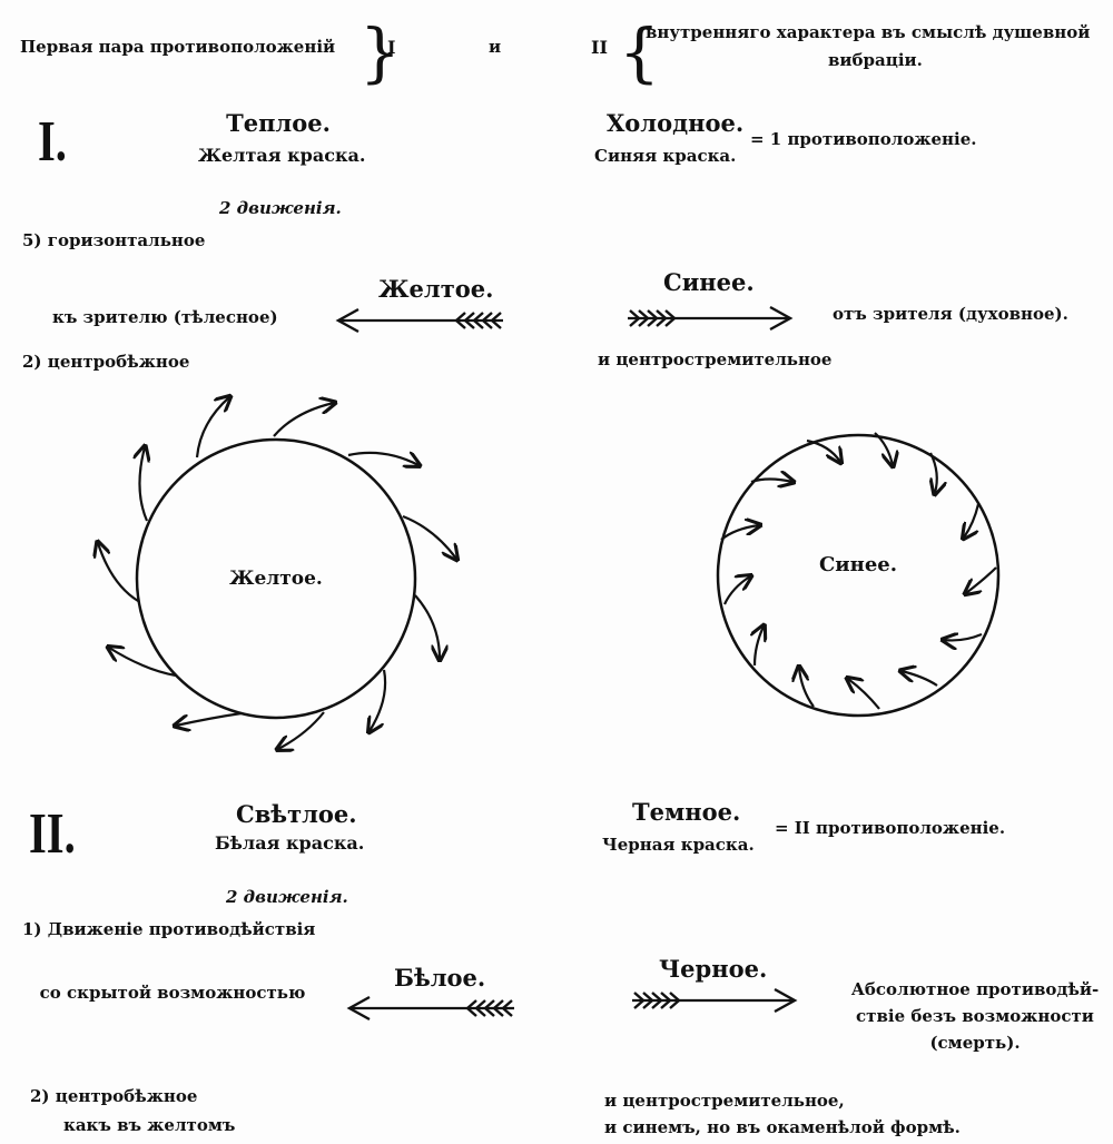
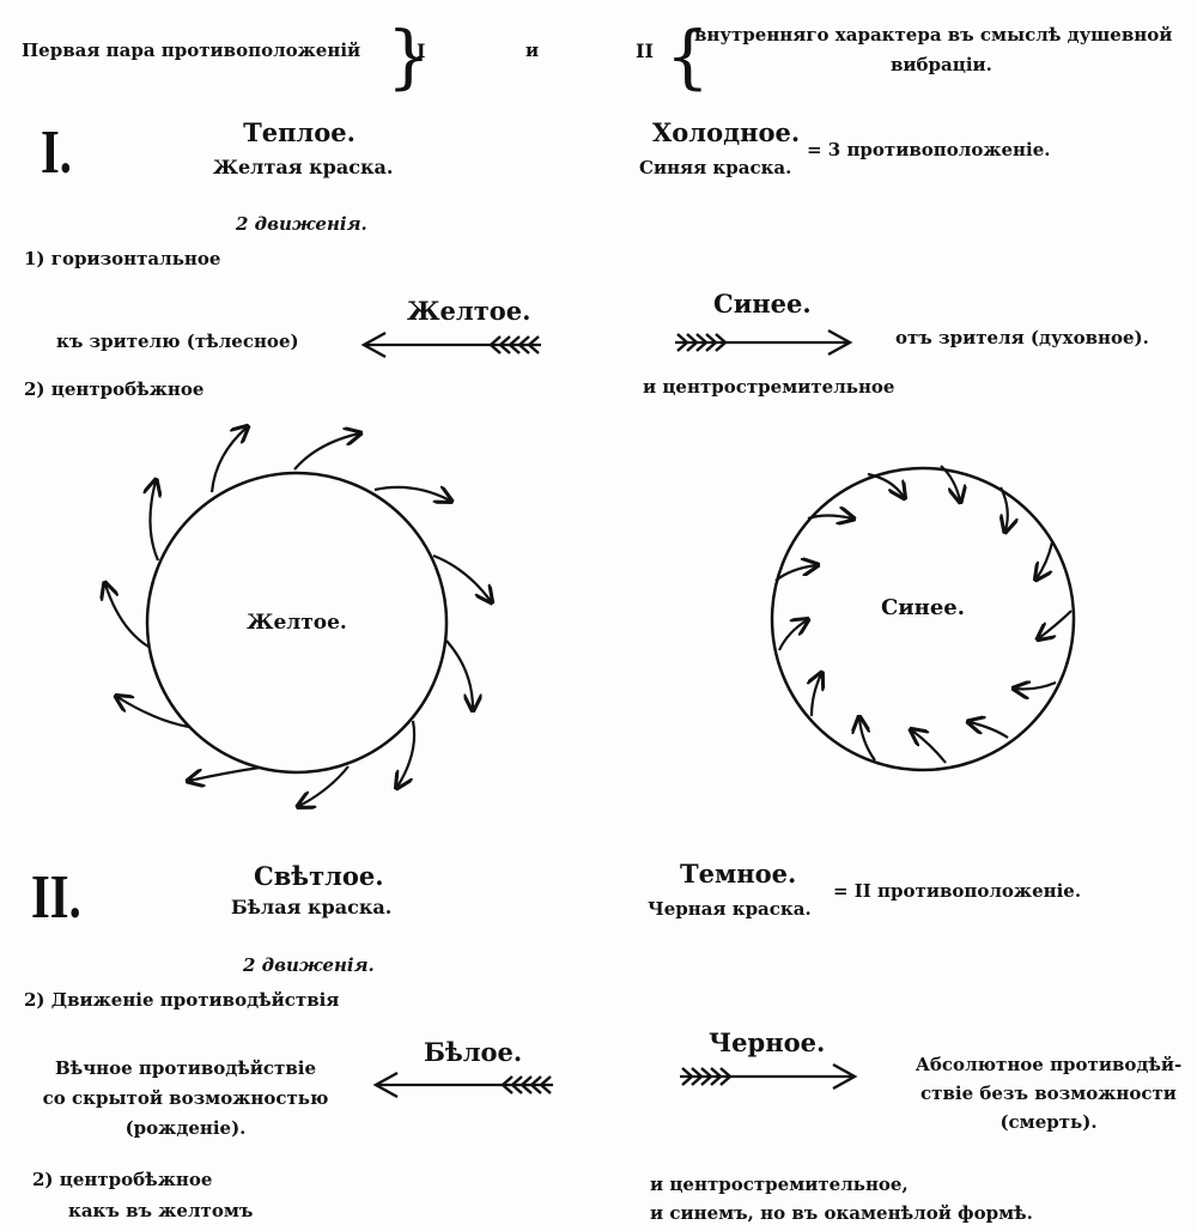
  Первая пара противоположеній
  }
  I
  и
  II
  {
  внутренняго характера въ смыслѣ душевной
  вибраціи.
  I.
  Теплое.
  Желтая краска.
  Холодное.
  Синяя краска.
- = 1 противоположеніе.
+ = 3 противоположеніе.
  2 движенія.
- 5) горизонтальное
+ 1) горизонтальное
  Желтое.
  Синее.
  къ зрителю (тѣлесное)
  отъ зрителя (духовное).
  2) центробѣжное
  и центростремительное
  Желтое.
  Синее.
  II.
  Свѣтлое.
  Бѣлая краска.
  Темное.
  Черная краска.
  = II противоположеніе.
  2 движенія.
- 1) Движеніе противодѣйствія
+ 2) Движеніе противодѣйствія
  Бѣлое.
  Черное.
+ Вѣчное противодѣйствіе
  со скрытой возможностью
+ (рожденіе).
  Абсолютное противодѣй-
  ствіе безъ возможности
  (смерть).
  2) центробѣжное
  какъ въ желтомъ
  и центростремительное,
  и синемъ, но въ окаменѣлой формѣ.
